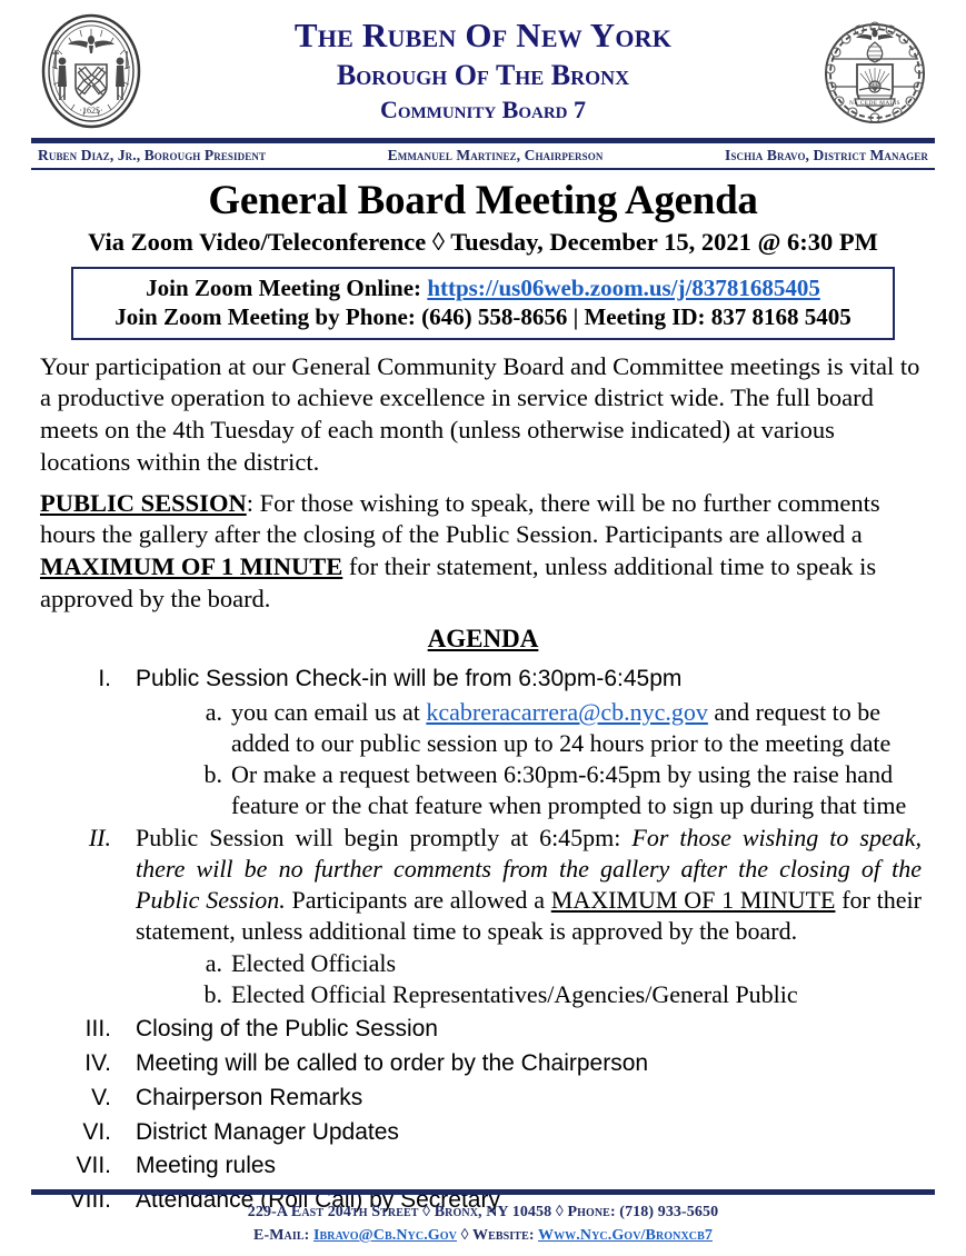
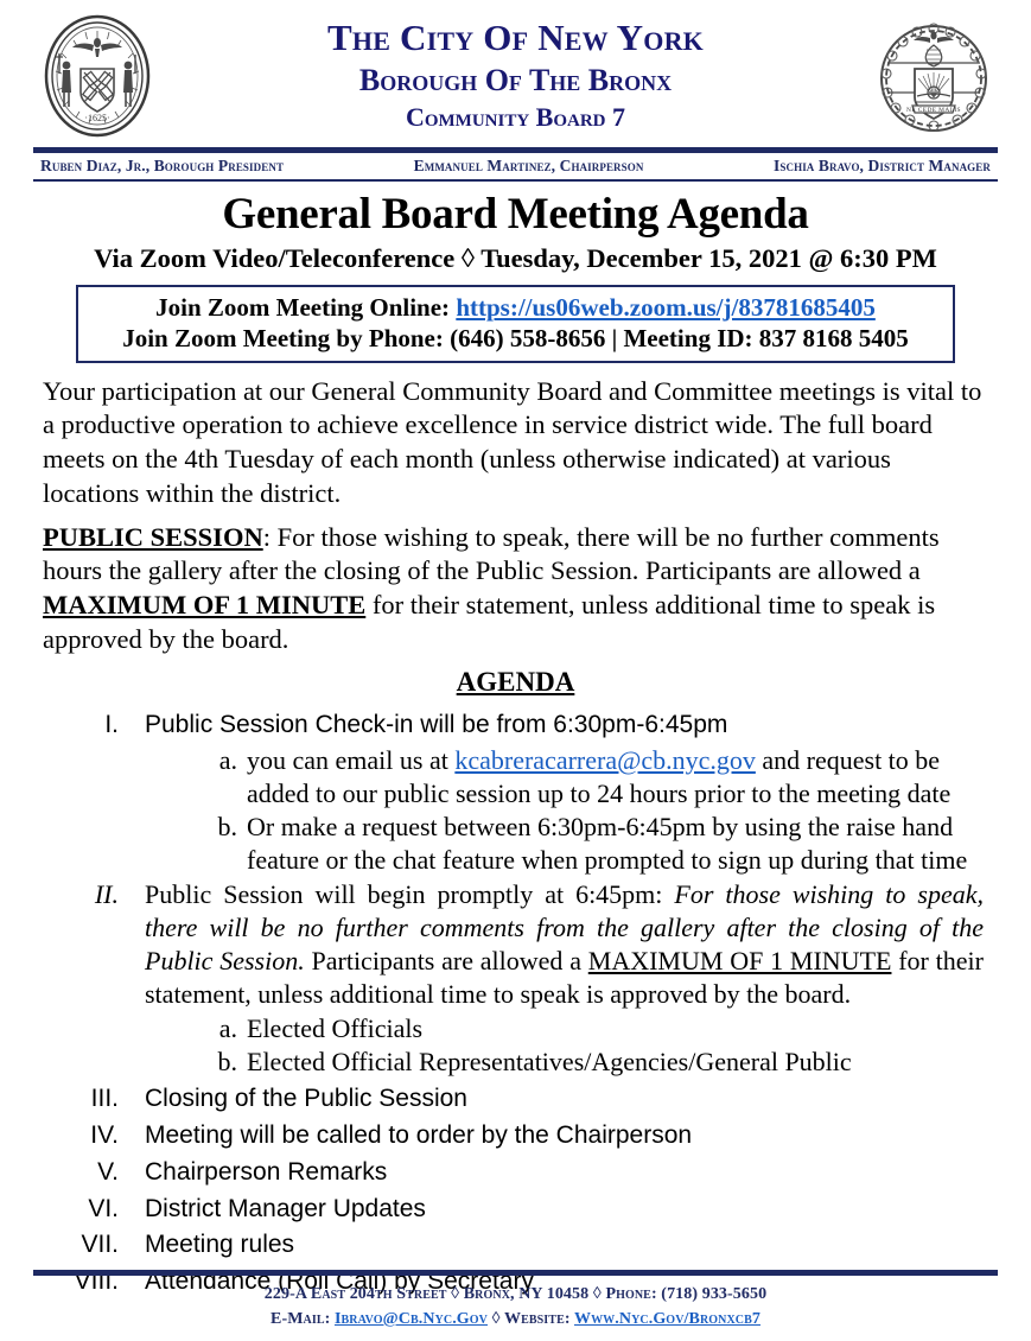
  ·1625·
- The Ruben Of New York
+ The City Of New York
  Borough Of The Bronx
  Community Board 7
  Ruben Diaz, Jr., Borough President
  Emmanuel Martinez, Chairperson
  Ischia Bravo, District Manager
  General Board Meeting Agenda
  Via Zoom Video/Teleconference ◊ Tuesday, December 15, 2021 @ 6:30 PM
  Join Zoom Meeting Online: https://us06web.zoom.us/j/83781685405
  Join Zoom Meeting by Phone: (646) 558-8656 | Meeting ID: 837 8168 5405
  Your participation at our General Community Board and Committee meetings is vital to a productive operation to achieve excellence in service district wide. The full board meets on the 4th Tuesday of each month (unless otherwise indicated) at various locations within the district.
  PUBLIC SESSION: For those wishing to speak, there will be no further comments hours the gallery after the closing of the Public Session. Participants are allowed a MAXIMUM OF 1 MINUTE for their statement, unless additional time to speak is approved by the board.
  AGENDA
  I.
  Public Session Check-in will be from 6:30pm-6:45pm
  a.
  you can email us at kcabreracarrera@cb.nyc.gov and request to be added to our public session up to 24 hours prior to the meeting date
  b.
  Or make a request between 6:30pm-6:45pm by using the raise hand feature or the chat feature when prompted to sign up during that time
  II.
  Public Session will begin promptly at 6:45pm: For those wishing to speak, there will be no further comments from the gallery after the closing of the Public Session. Participants are allowed a MAXIMUM OF 1 MINUTE for their statement, unless additional time to speak is approved by the board.
  a.
  Elected Officials
  b.
  Elected Official Representatives/Agencies/General Public
  III.
  Closing of the Public Session
  IV.
  Meeting will be called to order by the Chairperson
  V.
  Chairperson Remarks
  VI.
  District Manager Updates
  VII.
  Meeting rules
  VIII.
  Attendance (Roll Call) by Secretary
  229-A East 204th Street ◊ Bronx, NY 10458 ◊ Phone: (718) 933-5650
  E-mail: Ibravo@cb.nyc.gov ◊ Website: Www.nyc.gov/bronxcb7
